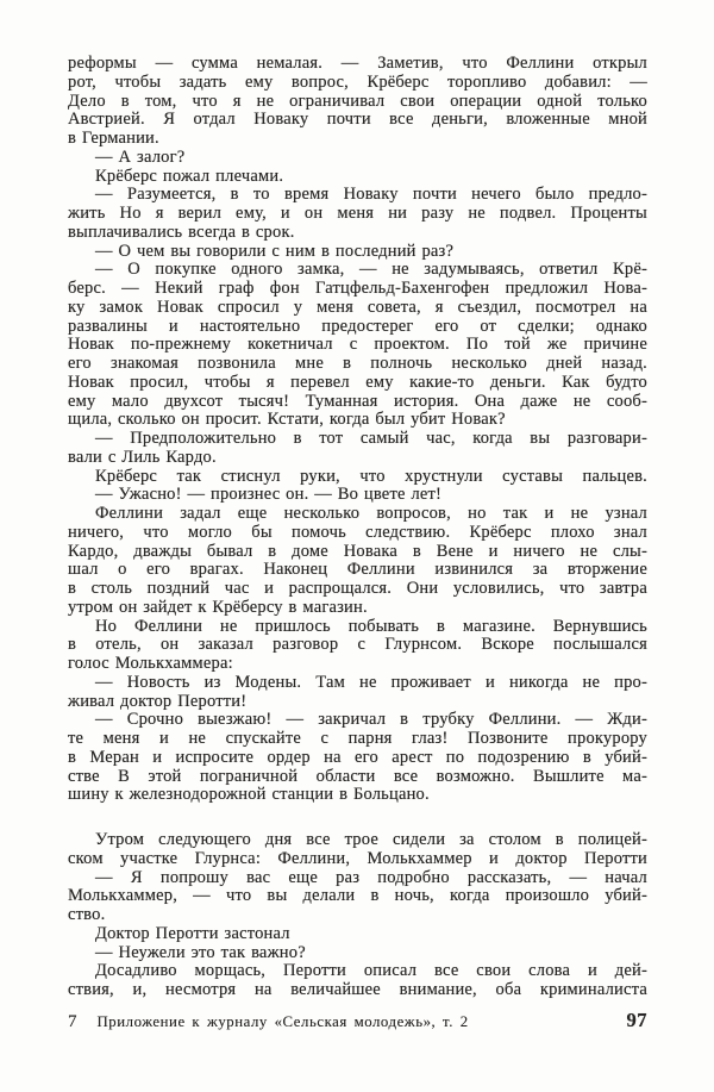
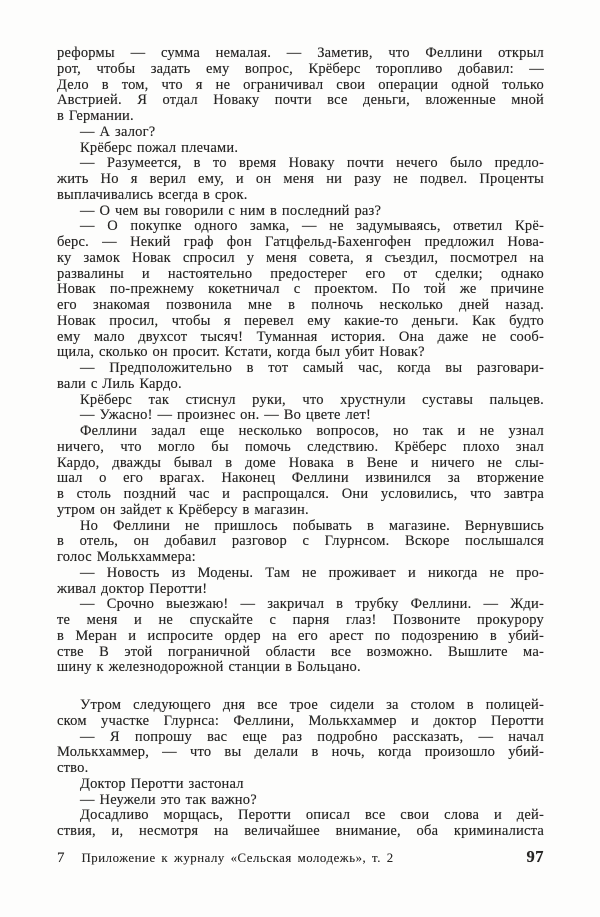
  реформы — сумма немалая. — Заметив, что Феллини открыл
  рот, чтобы задать ему вопрос, Крёберс торопливо добавил: —
  Дело в том, что я не ограничивал свои операции одной только
  Австрией. Я отдал Новаку почти все деньги, вложенные мной
  в Германии.
  — А залог?
  Крёберс пожал плечами.
  — Разумеется, в то время Новаку почти нечего было предло-
  жить Но я верил ему, и он меня ни разу не подвел. Проценты
  выплачивались всегда в срок.
  — О чем вы говорили с ним в последний раз?
  — О покупке одного замка, — не задумываясь, ответил Крё-
  берс. — Некий граф фон Гатцфельд-Бахенгофен предложил Нова-
  ку замок Новак спросил у меня совета, я съездил, посмотрел на
  развалины и настоятельно предостерег его от сделки; однако
  Новак по-прежнему кокетничал с проектом. По той же причине
  его знакомая позвонила мне в полночь несколько дней назад.
  Новак просил, чтобы я перевел ему какие-то деньги. Как будто
  ему мало двухсот тысяч! Туманная история. Она даже не сооб-
  щила, сколько он просит. Кстати, когда был убит Новак?
  — Предположительно в тот самый час, когда вы разговари-
  вали с Лиль Кардо.
  Крёберс так стиснул руки, что хрустнули суставы пальцев.
  — Ужасно! — произнес он. — Во цвете лет!
  Феллини задал еще несколько вопросов, но так и не узнал
  ничего, что могло бы помочь следствию. Крёберс плохо знал
  Кардо, дважды бывал в доме Новака в Вене и ничего не слы-
  шал о его врагах. Наконец Феллини извинился за вторжение
  в столь поздний час и распрощался. Они условились, что завтра
  утром он зайдет к Крёберсу в магазин.
  Но Феллини не пришлось побывать в магазине. Вернувшись
- в отель, он заказал разговор с Глурнсом. Вскоре послышался
+ в отель, он добавил разговор с Глурнсом. Вскоре послышался
  голос Молькхаммера:
  — Новость из Модены. Там не проживает и никогда не про-
  живал доктор Перотти!
  — Срочно выезжаю! — закричал в трубку Феллини. — Жди-
  те меня и не спускайте с парня глаз! Позвоните прокурору
  в Меран и испросите ордер на его арест по подозрению в убий-
  стве В этой пограничной области все возможно. Вышлите ма-
  шину к железнодорожной станции в Больцано.
  Утром следующего дня все трое сидели за столом в полицей-
  ском участке Глурнса: Феллини, Молькхаммер и доктор Перотти
  — Я попрошу вас еще раз подробно рассказать, — начал
  Молькхаммер, — что вы делали в ночь, когда произошло убий-
  ство.
  Доктор Перотти застонал
  — Неужели это так важно?
  Досадливо морщась, Перотти описал все свои слова и дей-
  ствия, и, несмотря на величайшее внимание, оба криминалиста
  7
  Приложение к журналу «Сельская молодежь», т. 2
  97
